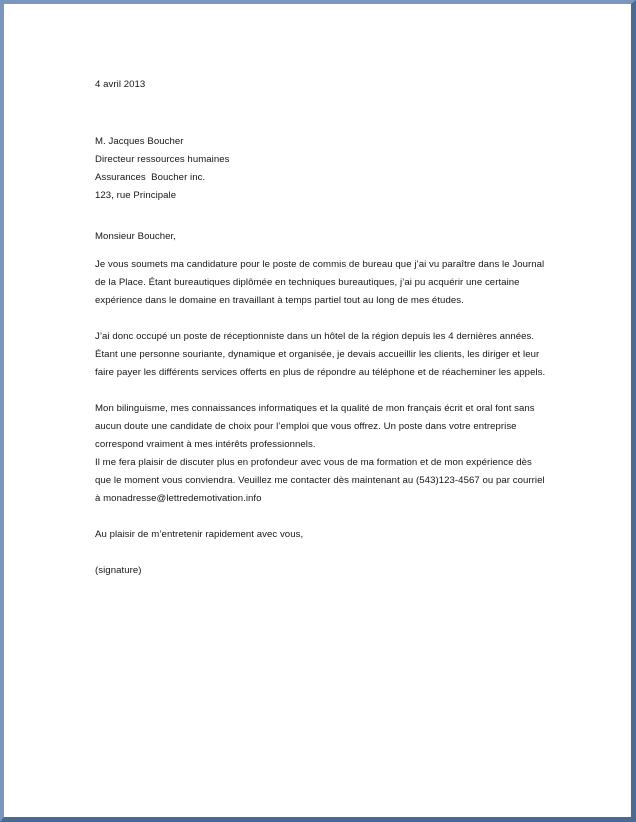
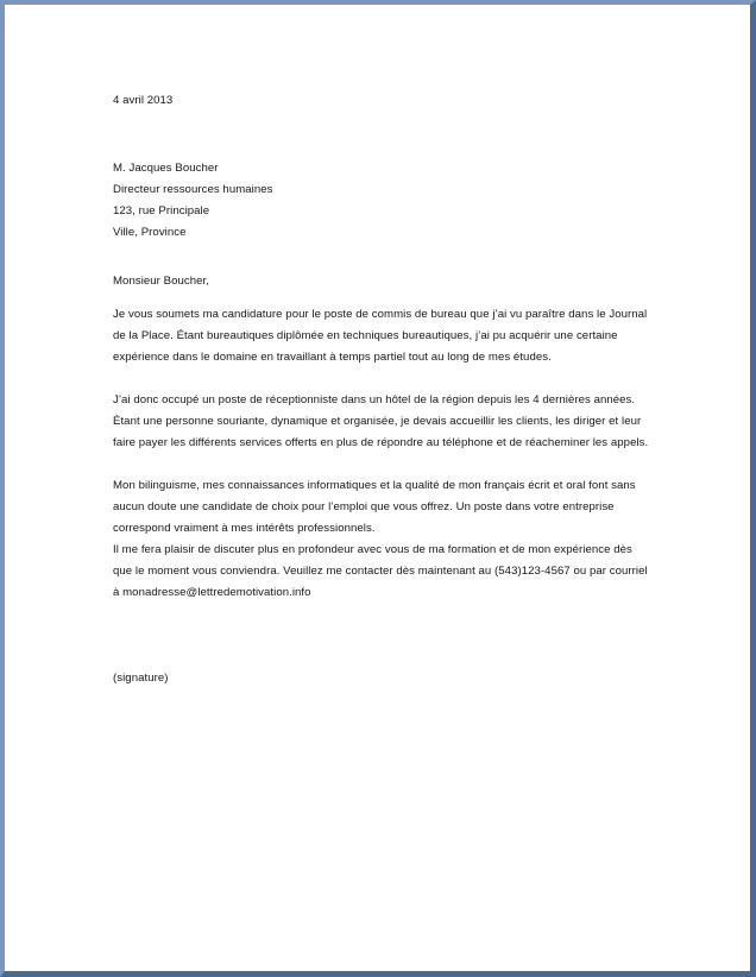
  4 avril 2013
  M. Jacques Boucher
  Directeur ressources humaines
- Assurances Boucher inc.
  123, rue Principale
+ Ville, Province
  Monsieur Boucher,
  Je vous soumets ma candidature pour le poste de commis de bureau que j’ai vu paraître dans le Journal de la Place. Étant bureautiques diplômée en techniques bureautiques, j’ai pu acquérir une certaine expérience dans le domaine en travaillant à temps partiel tout au long de mes études.
  J’ai donc occupé un poste de réceptionniste dans un hôtel de la région depuis les 4 dernières années. Étant une personne souriante, dynamique et organisée, je devais accueillir les clients, les diriger et leur faire payer les différents services offerts en plus de répondre au téléphone et de réacheminer les appels.
  Mon bilinguisme, mes connaissances informatiques et la qualité de mon français écrit et oral font sans aucun doute une candidate de choix pour l’emploi que vous offrez. Un poste dans votre entreprise correspond vraiment à mes intérêts professionnels.
  Il me fera plaisir de discuter plus en profondeur avec vous de ma formation et de mon expérience dès que le moment vous conviendra. Veuillez me contacter dès maintenant au (543)123-4567 ou par courriel à monadresse@lettredemotivation.info
- Au plaisir de m’entretenir rapidement avec vous,
  (signature)
